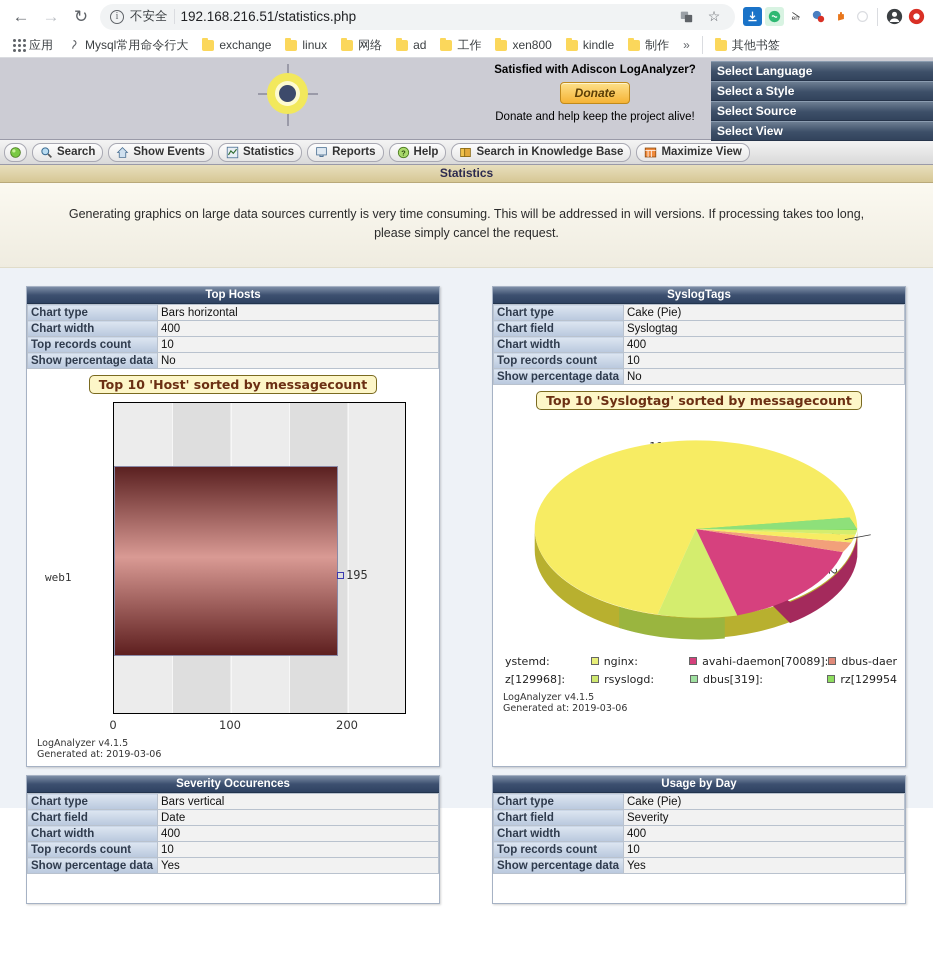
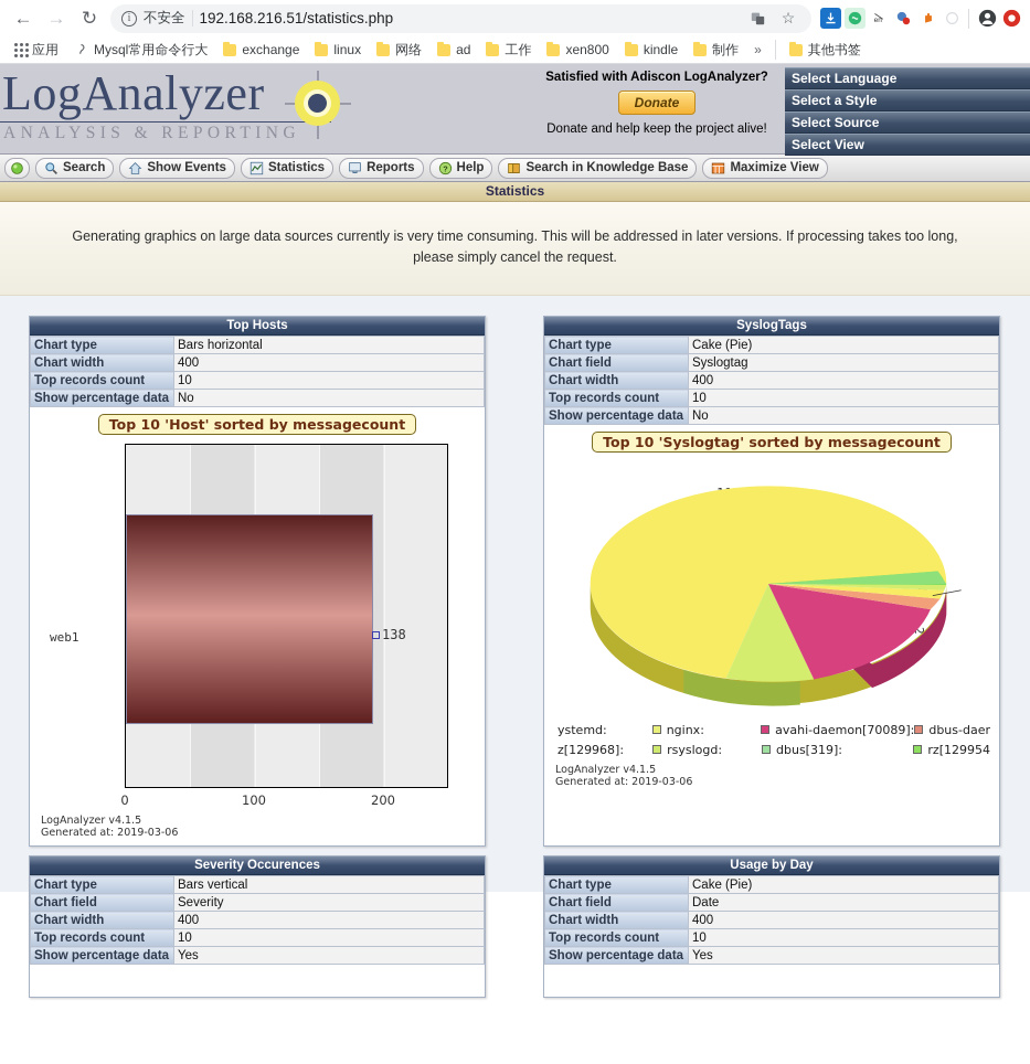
  ←
  →
  ↻
  i
  不安全
  192.168.216.51/statistics.php
  ☆
  应用
  Mysql常用命令行大
  exchange
  linux
  网络
  ad
  工作
  xen800
  kindle
  制作
  »
  其他书签
+ LogAnalyzer
+ ANALYSIS & REPORTING
  Satisfied with Adiscon LogAnalyzer?
  Donate
  Donate and help keep the project alive!
  Select Language
  Select a Style
  Select Source
  Select View
  Search
  Show Events
  Statistics
  Reports
  ?
  Help
  Search in Knowledge Base
  Maximize View
  Statistics
- Generating graphics on large data sources currently is very time consuming. This will be addressed in will versions. If processing takes too long, please simply cancel the request.
+ Generating graphics on large data sources currently is very time consuming. This will be addressed in later versions. If processing takes too long, please simply cancel the request.
  Top Hosts
  Chart type	Bars horizontal
  Chart width	400
  Top records count	10
  Show percentage data	No
  Top 10 'Host' sorted by messagecount
  web1
- 195
+ 138
  0
  100
  200
  LogAnalyzer v4.1.5
  Generated at: 2019-03-06
  SyslogTags
  Chart type	Cake (Pie)
  Chart field	Syslogtag
  Chart width	400
  Top records count	10
  Show percentage data	No
  Top 10 'Syslogtag' sorted by messagecount
  ystemd:
  nginx:
  avahi-daemon[70089]:
  dbus-daer
  z[129968]:
  rsyslogd:
  dbus[319]:
  rz[129954
  LogAnalyzer v4.1.5
  Generated at: 2019-03-06
  Severity Occurences
  Chart type	Bars vertical
- Chart field	Date
+ Chart field	Severity
  Chart width	400
  Top records count	10
  Show percentage data	Yes
  Usage by Day
  Chart type	Cake (Pie)
- Chart field	Severity
+ Chart field	Date
  Chart width	400
  Top records count	10
  Show percentage data	Yes
